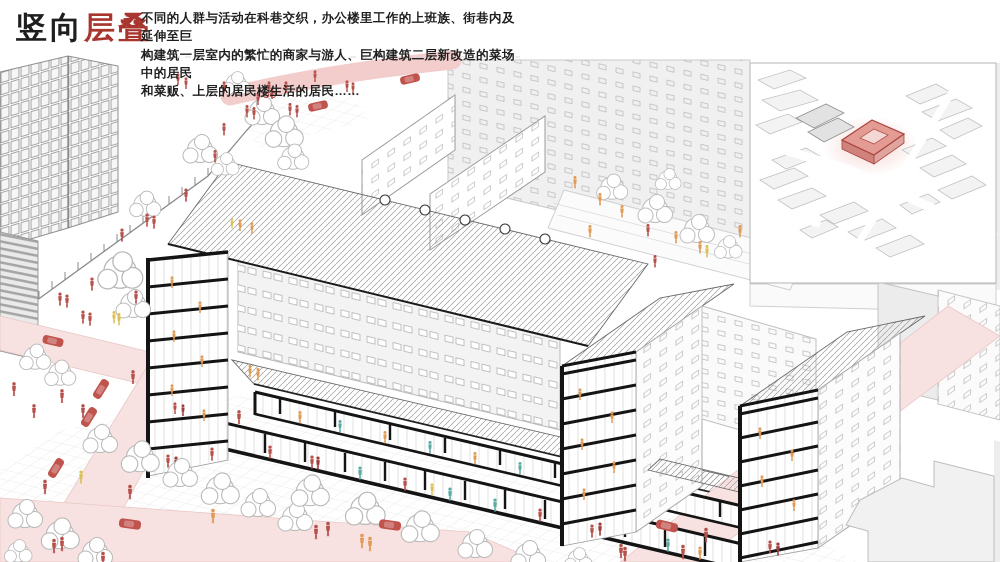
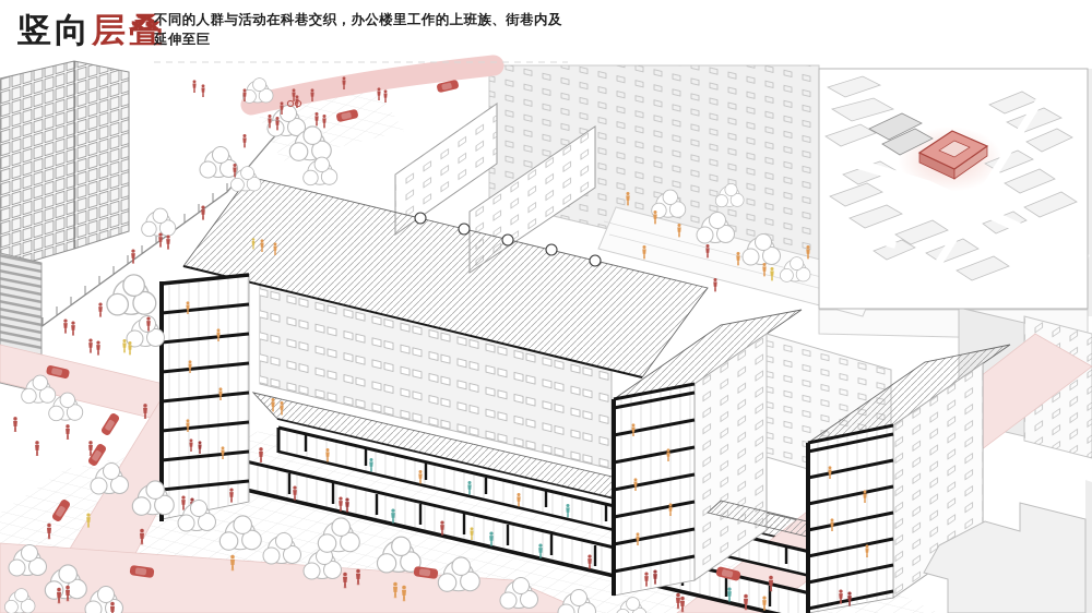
  竖向层叠
  不同的人群与活动在科巷交织，办公楼里工作的上班族、街巷内及延伸至巨
- 构建筑一层室内的繁忙的商家与游人、巨构建筑二层新改造的菜场中的居民
- 和菜贩、上层的居民楼生活的居民……
